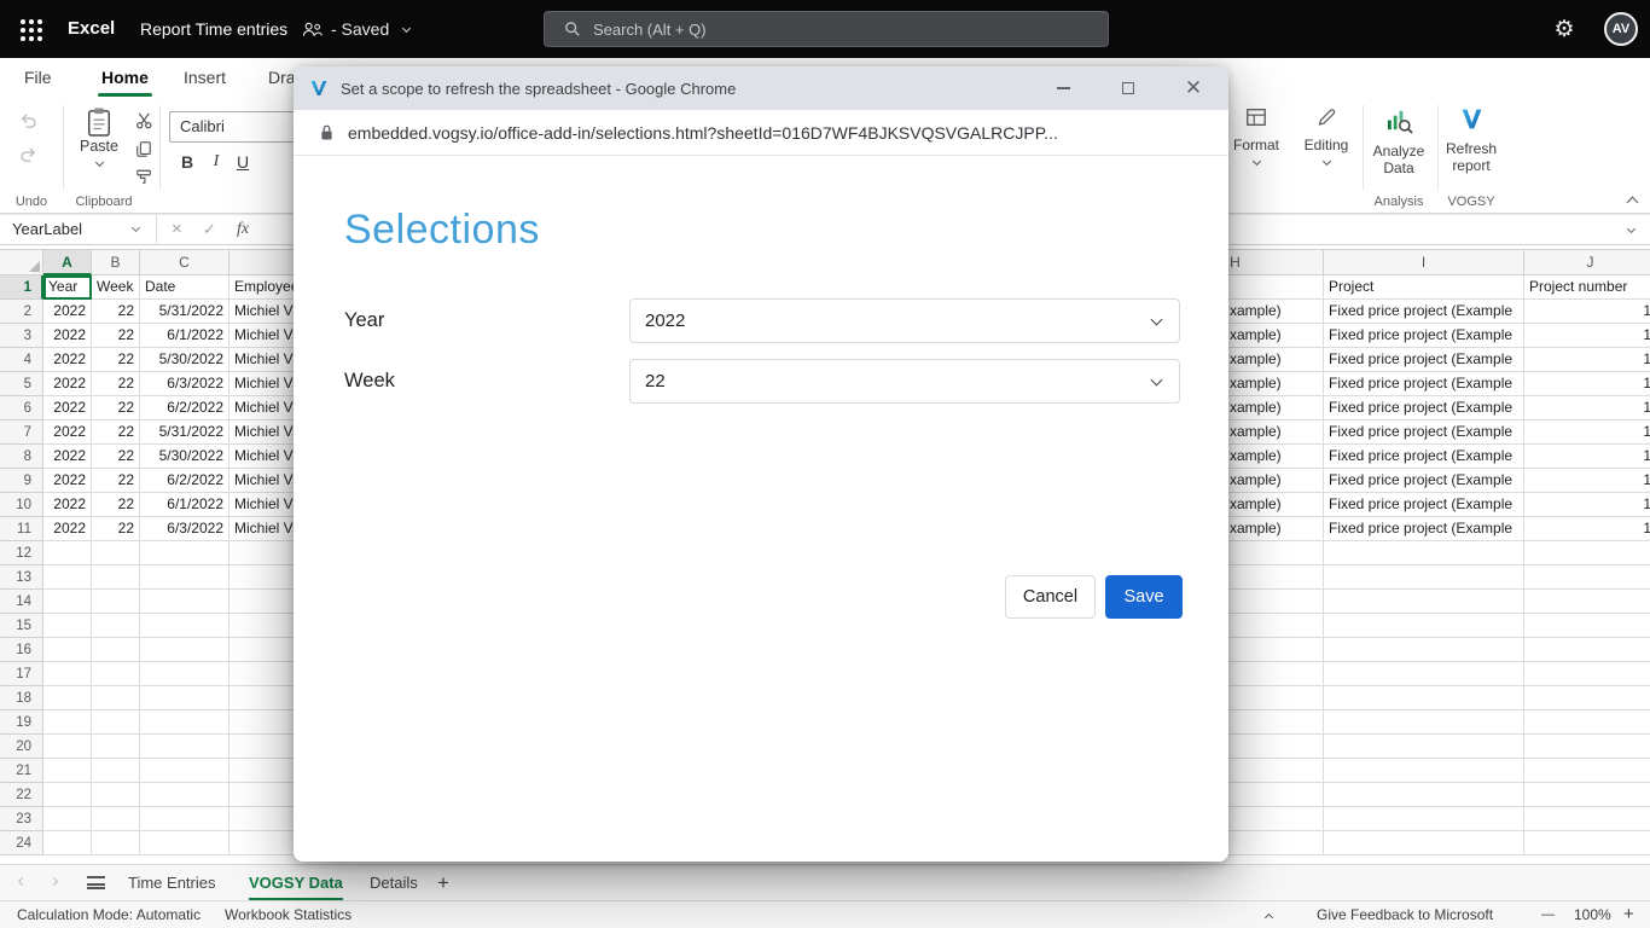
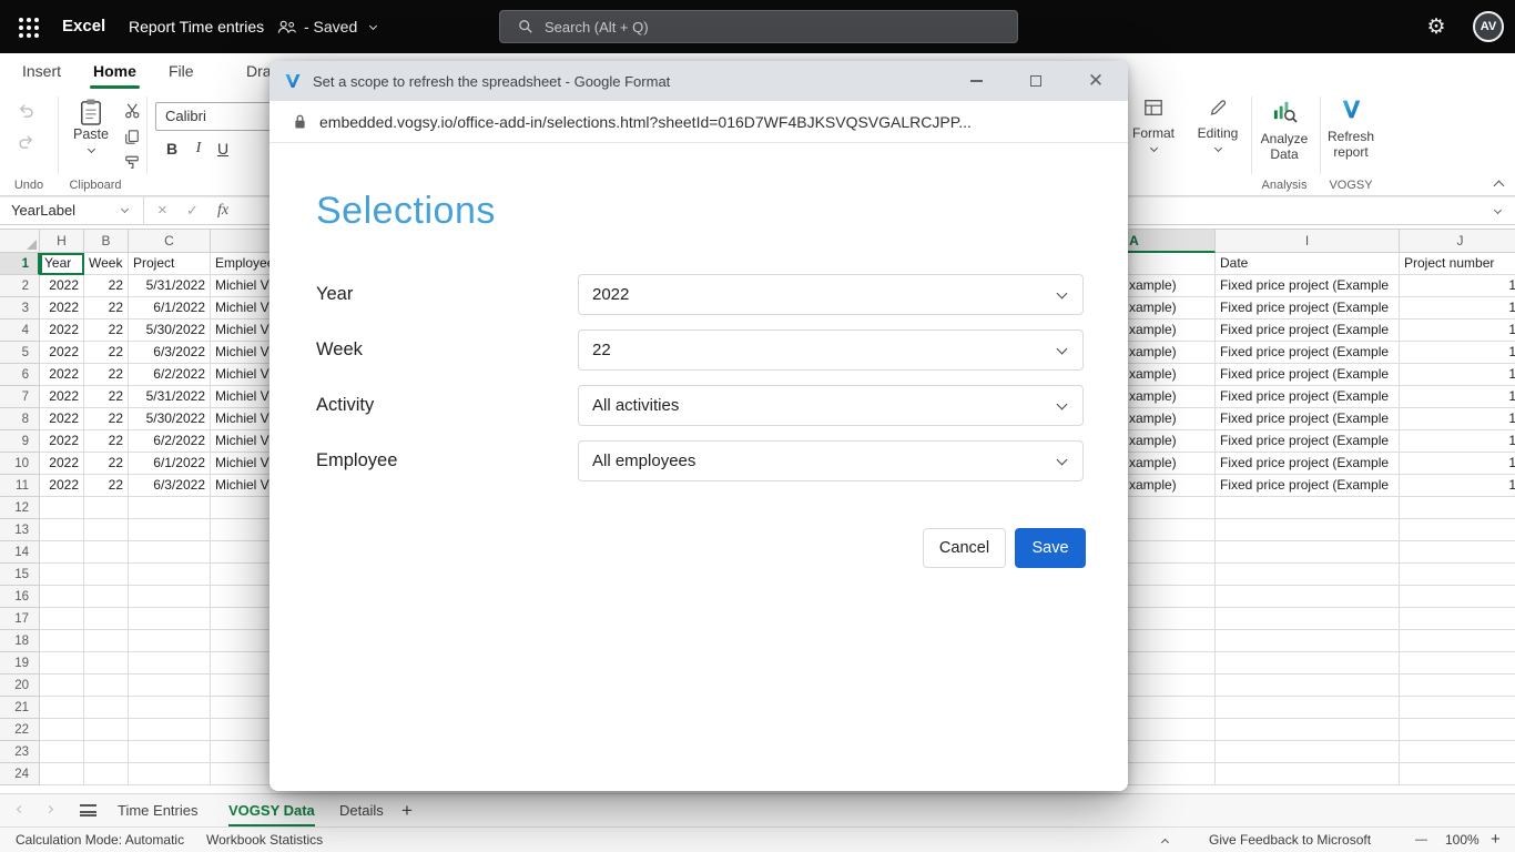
  Excel
  Report Time entries
  - Saved
  Search (Alt + Q)
  ⚙
  AV
- File
+ Insert
  Home
- Insert
+ File
  Dra
  Undo
  Paste
  Clipboard
  Calibri
  B
  I
  U
  Format
  Editing
  Analyze
  Data
  Analysis
  Refresh
  report
  VOGSY
  YearLabel
  ×
  ✓
  fx
- A
+ H
  B
  C
- H
+ A
  I
  J
  1
  Year
  Week
- Date
+ Project
  Employe
- Project
+ Date
  Project number
  2
  2022
  22
  5/31/2022
  Michiel V
  xample)
  Fixed price project (Example
  1
  3
  2022
  22
  6/1/2022
  Michiel V
  xample)
  Fixed price project (Example
  1
  4
  2022
  22
  5/30/2022
  Michiel V
  xample)
  Fixed price project (Example
  1
  5
  2022
  22
  6/3/2022
  Michiel V
  xample)
  Fixed price project (Example
  1
  6
  2022
  22
  6/2/2022
  Michiel V
  xample)
  Fixed price project (Example
  1
  7
  2022
  22
  5/31/2022
  Michiel V
  xample)
  Fixed price project (Example
  1
  8
  2022
  22
  5/30/2022
  Michiel V
  xample)
  Fixed price project (Example
  1
  9
  2022
  22
  6/2/2022
  Michiel V
  xample)
  Fixed price project (Example
  1
  10
  2022
  22
  6/1/2022
  Michiel V
  xample)
  Fixed price project (Example
  1
  11
  2022
  22
  6/3/2022
  Michiel V
  xample)
  Fixed price project (Example
  1
  12
  13
  14
  15
  16
  17
  18
  19
  20
  21
  22
  23
  24
  Time Entries
  VOGSY Data
  Details
  +
  Calculation Mode: Automatic
  Workbook Statistics
  Give Feedback to Microsoft
  —
  100%
  +
- Set a scope to refresh the spreadsheet - Google Chrome
+ Set a scope to refresh the spreadsheet - Google Format
  ✕
  embedded.vogsy.io/office-add-in/selections.html?sheetId=016D7WF4BJKSVQSVGALRCJPP...
  Selections
  Year
  2022
  Week
  22
+ Activity
+ All activities
+ Employee
+ All employees
  Cancel
  Save
